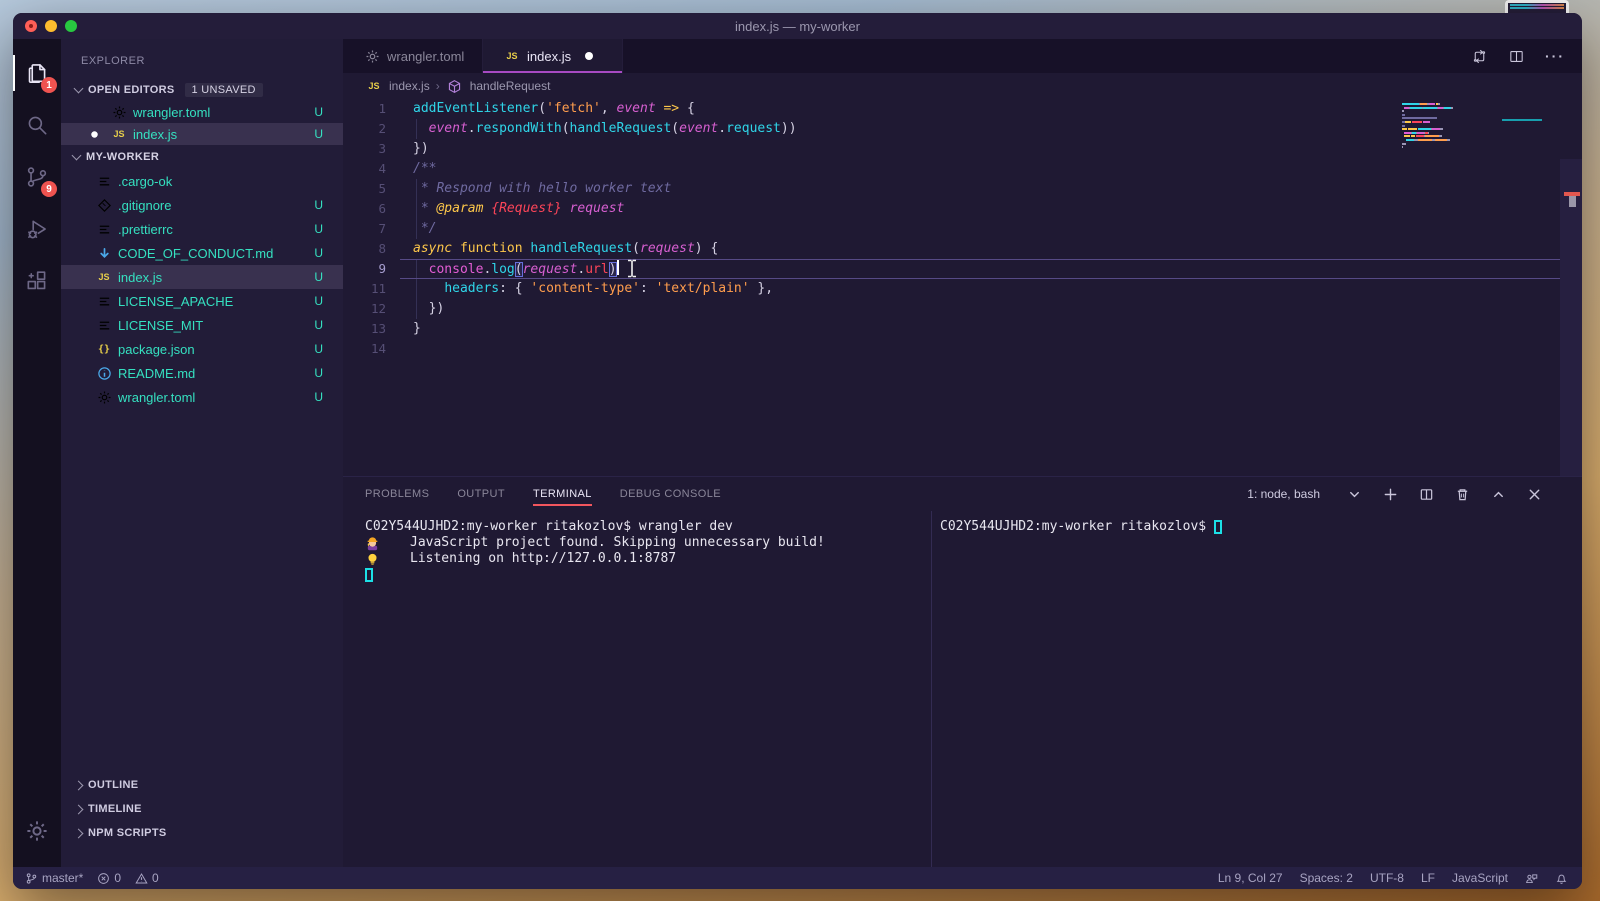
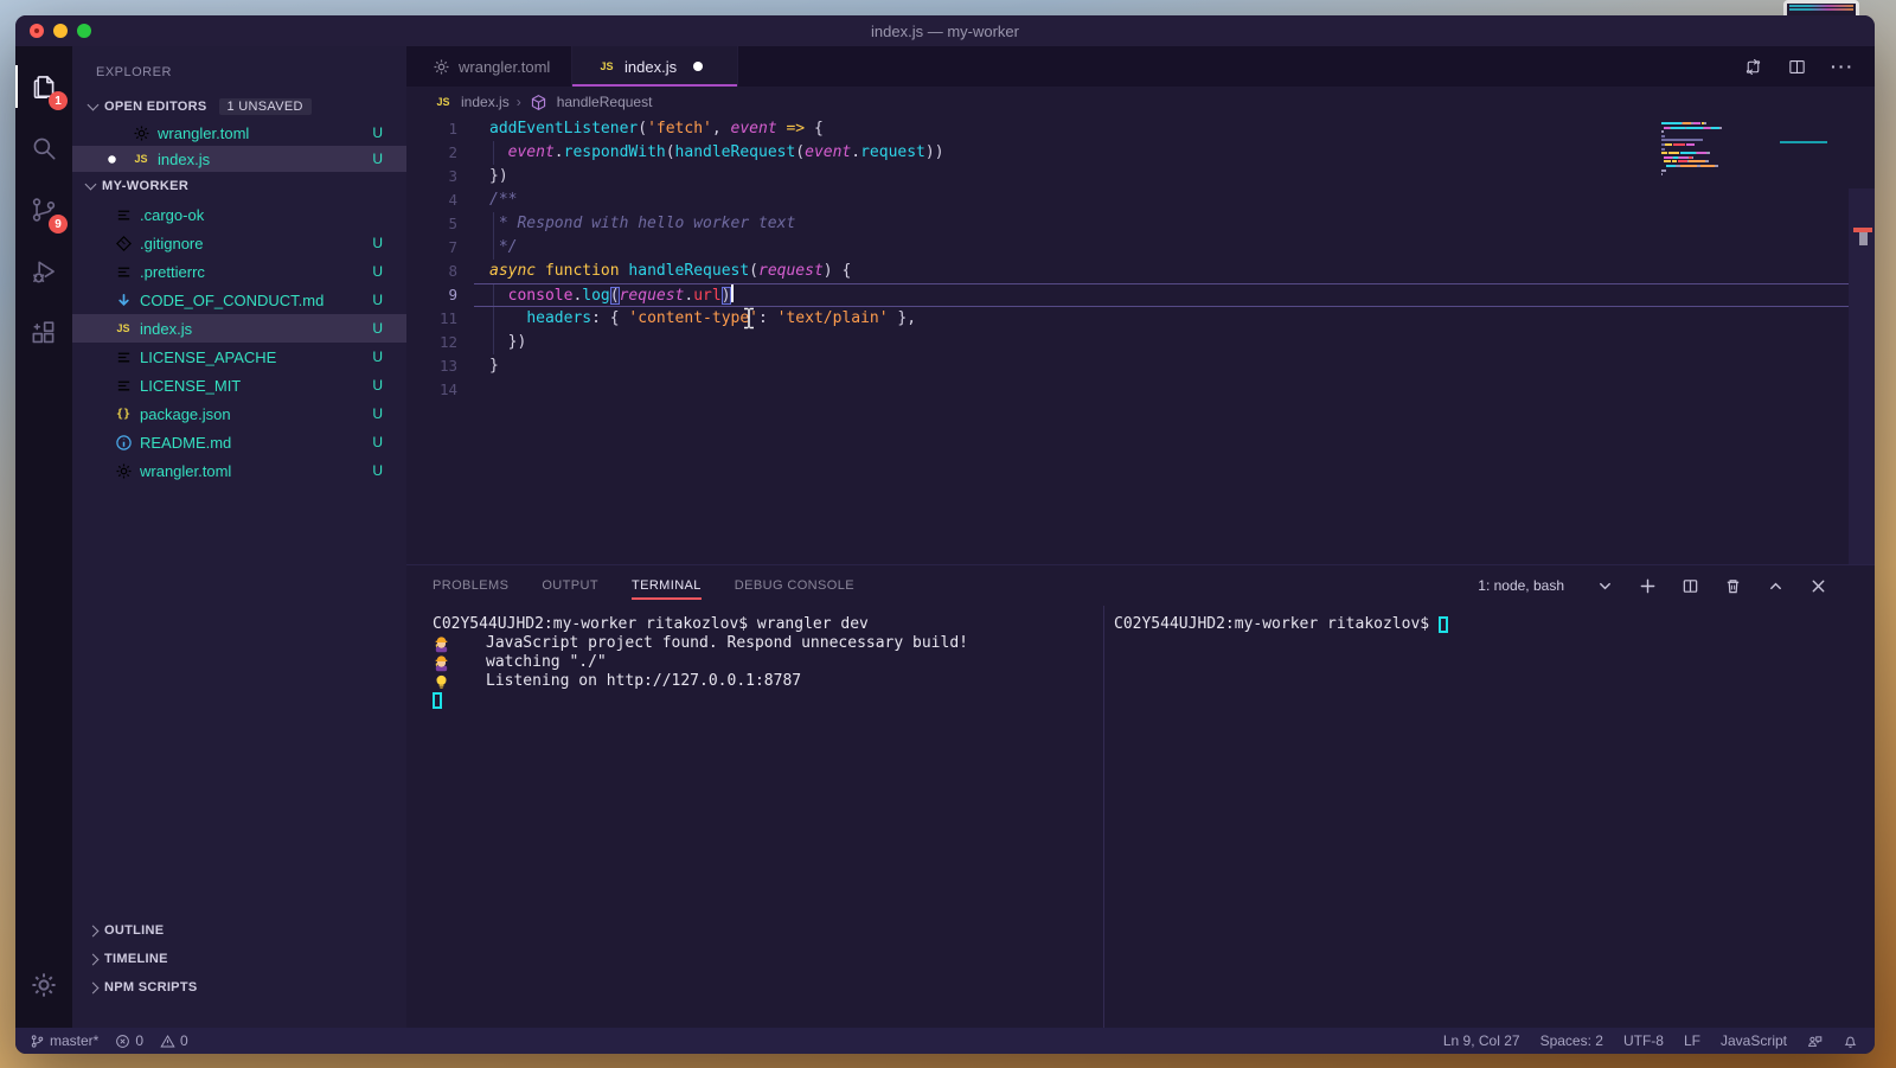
  index.js — my-worker
  1
  9
  EXPLORER
  OPEN EDITORS
  1 UNSAVED
  wrangler.toml
  U
  JS
  index.js
  U
  MY-WORKER
  .cargo-ok
  .gitignore
  U
  .prettierrc
  U
  CODE_OF_CONDUCT.md
  U
  JS
  index.js
  U
  LICENSE_APACHE
  U
  LICENSE_MIT
  U
  {}
  package.json
  U
  README.md
  U
  wrangler.toml
  U
  OUTLINE
  TIMELINE
  NPM SCRIPTS
  wrangler.toml
  JS
  index.js
  ···
  JS
  index.js
  ›
  handleRequest
  1
  addEventListener('fetch', event => {
  2
  event.respondWith(handleRequest(event.request))
  3
  })
  4
  /**
  5
  * Respond with hello worker text
- 6
- * @param {Request} request
  7
  */
  8
  async function handleRequest(request) {
  9
  console.log(request.url)
  11
  headers: { 'content-type': 'text/plain' },
  12
  })
  13
  }
  14
  PROBLEMS
  OUTPUT
  TERMINAL
  DEBUG CONSOLE
  1: node, bash
  C02Y544UJHD2:my-worker ritakozlov$ wrangler dev
- JavaScript project found. Skipping unnecessary build!
+ JavaScript project found. Respond unnecessary build!
+ watching "./"
  Listening on http://127.0.0.1:8787
  C02Y544UJHD2:my-worker ritakozlov$
  master*
  0
  0
  Ln 9, Col 27
  Spaces: 2
  UTF-8
  LF
  JavaScript
